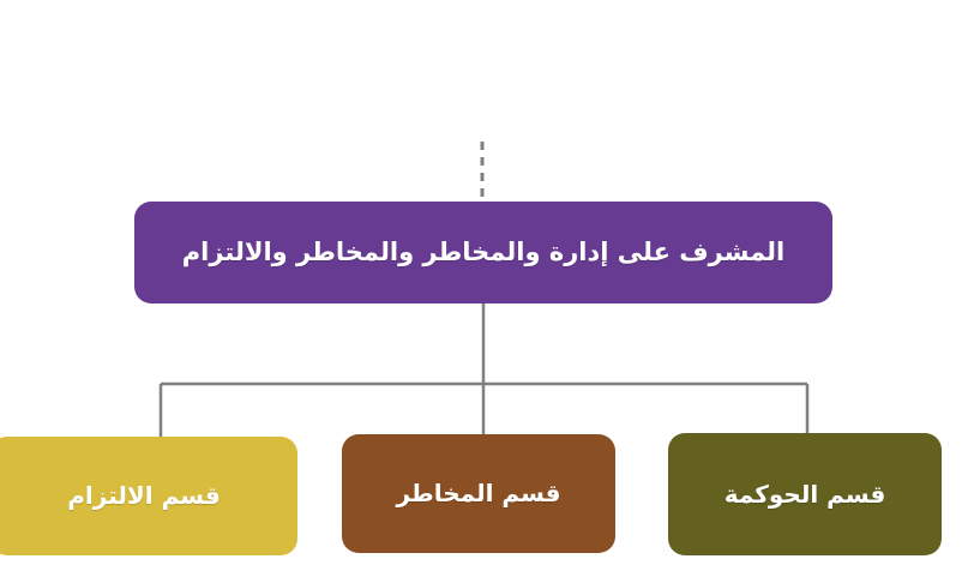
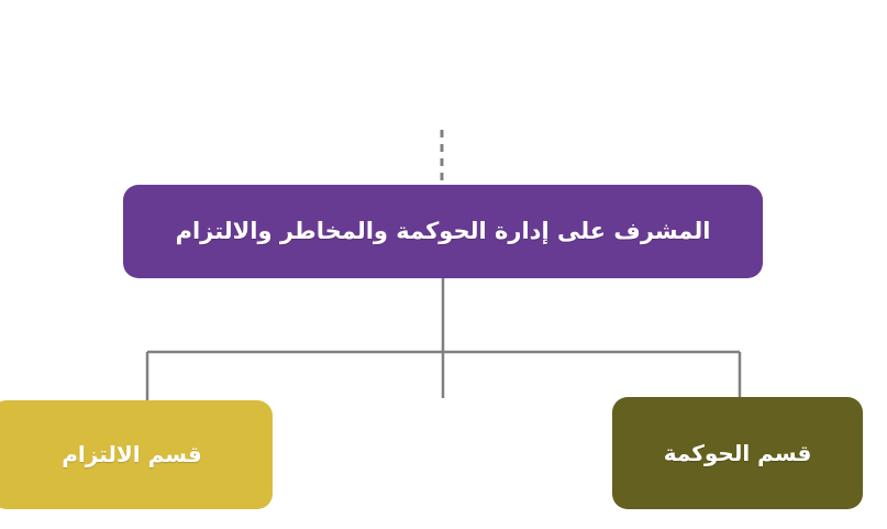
- المشرف على إدارة والمخاطر والمخاطر والالتزام
+ المشرف على إدارة الحوكمة والمخاطر والالتزام
  قسم الالتزام
- قسم المخاطر
  قسم الحوكمة
